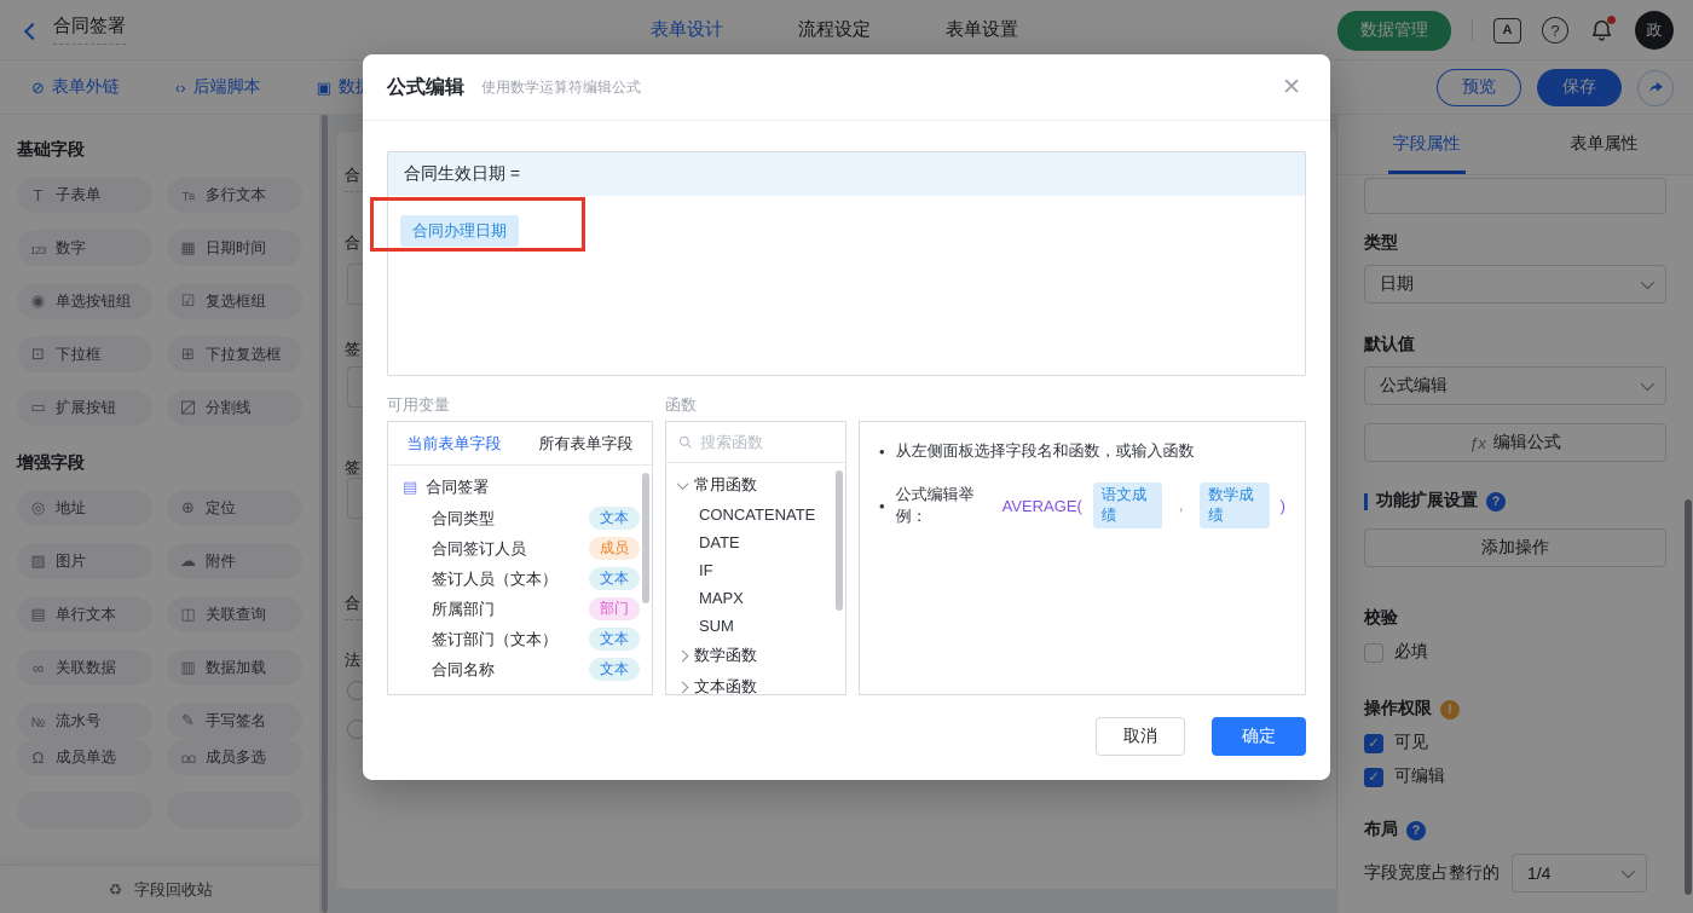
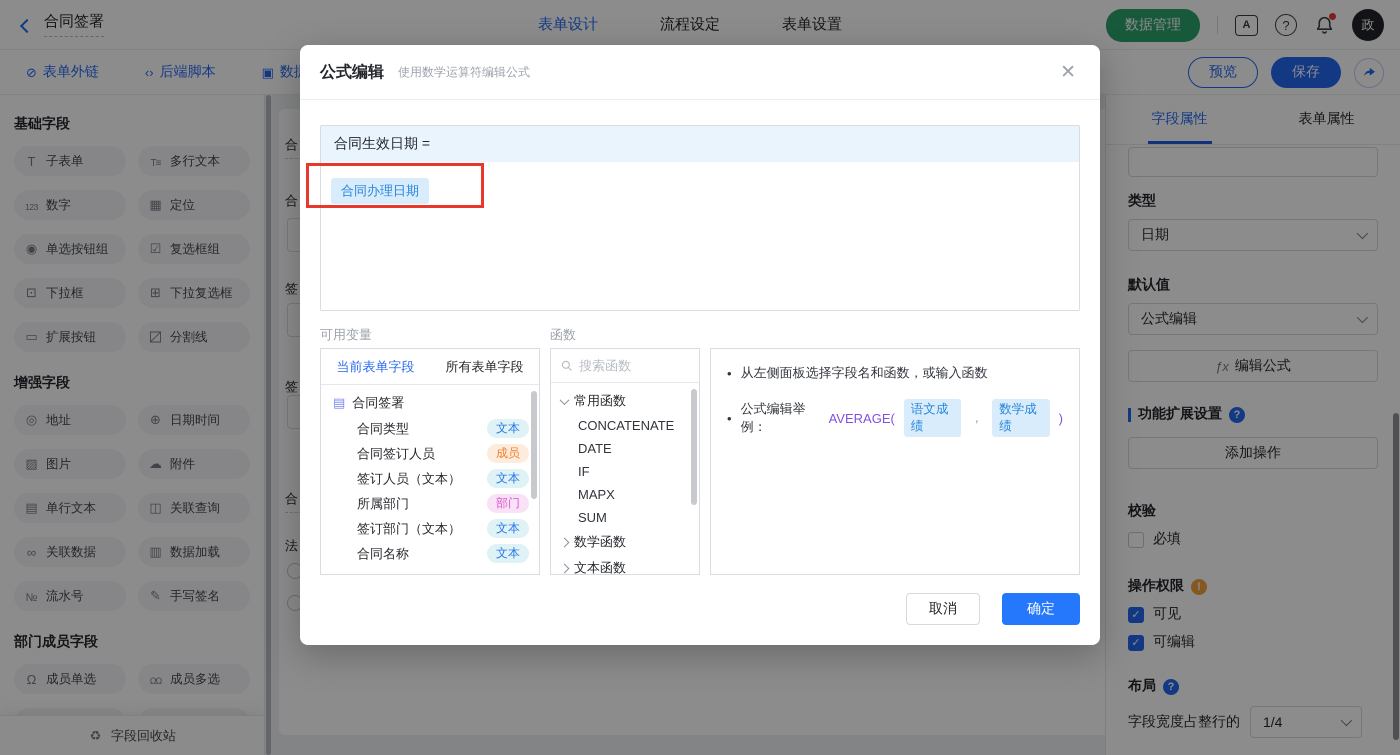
  合同签署
  表单设计
  流程设定
  表单设置
  数据管理
  A
  ?
  政
  ⊘
  表单外链
  ‹›
  后端脚本
  ▣
  预览
  保存
  基础字段
  子表单
  多行文本
  数字
- 日期时间
+ 定位
  单选按钮组
  复选框组
  下拉框
  下拉复选框
  扩展按钮
  分割线
  增强字段
  地址
- 定位
+ 日期时间
  图片
  附件
  单行文本
  关联查询
  关联数据
  数据加载
  流水号
  手写签名
+ 部门成员字段
  成员单选
  成员多选
  字段回收站
  合
  合
  签
  签
  合
  法
  字段属性
  表单属性
  类型
  日期
  默认值
  公式编辑
  ƒx
  编辑公式
  功能扩展设置
  ?
  添加操作
  校验
  必填
  操作权限
  !
  ✓
  可见
  ✓
  可编辑
  布局
  ?
  字段宽度占整行的
  1/4
  公式编辑
  使用数学运算符编辑公式
  ✕
  合同生效日期 =
  合同办理日期
  可用变量
  函数
  当前表单字段
  所有表单字段
  ▤
  合同签署
  合同类型
  文本
  合同签订人员
  成员
  签订人员（文本）
  文本
  所属部门
  部门
  签订部门（文本）
  文本
  合同名称
  文本
  搜索函数
  常用函数
  CONCATENATE
  DATE
  IF
  MAPX
  SUM
  数学函数
  文本函数
  •
  从左侧面板选择字段名和函数，或输入函数
  •
  公式编辑举例：
  AVERAGE(
  语文成绩
  ，
  数学成绩
  )
  取消
  确定
